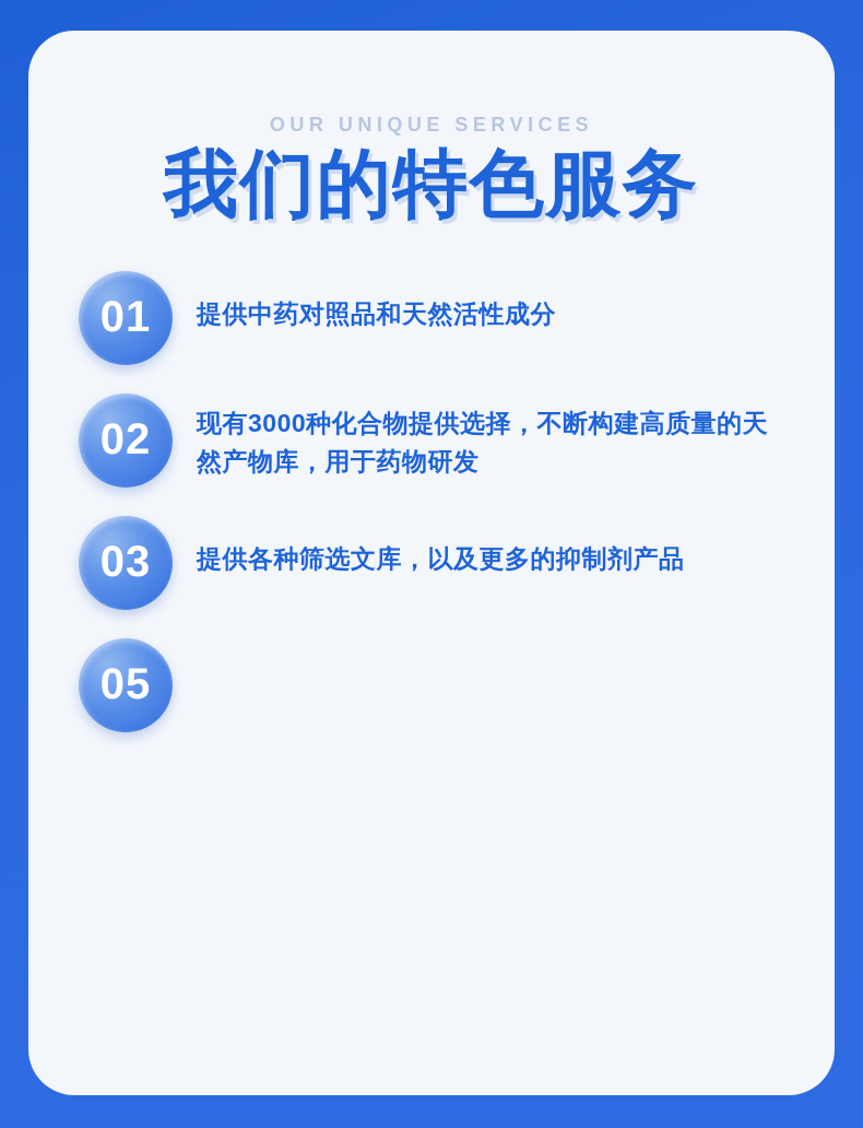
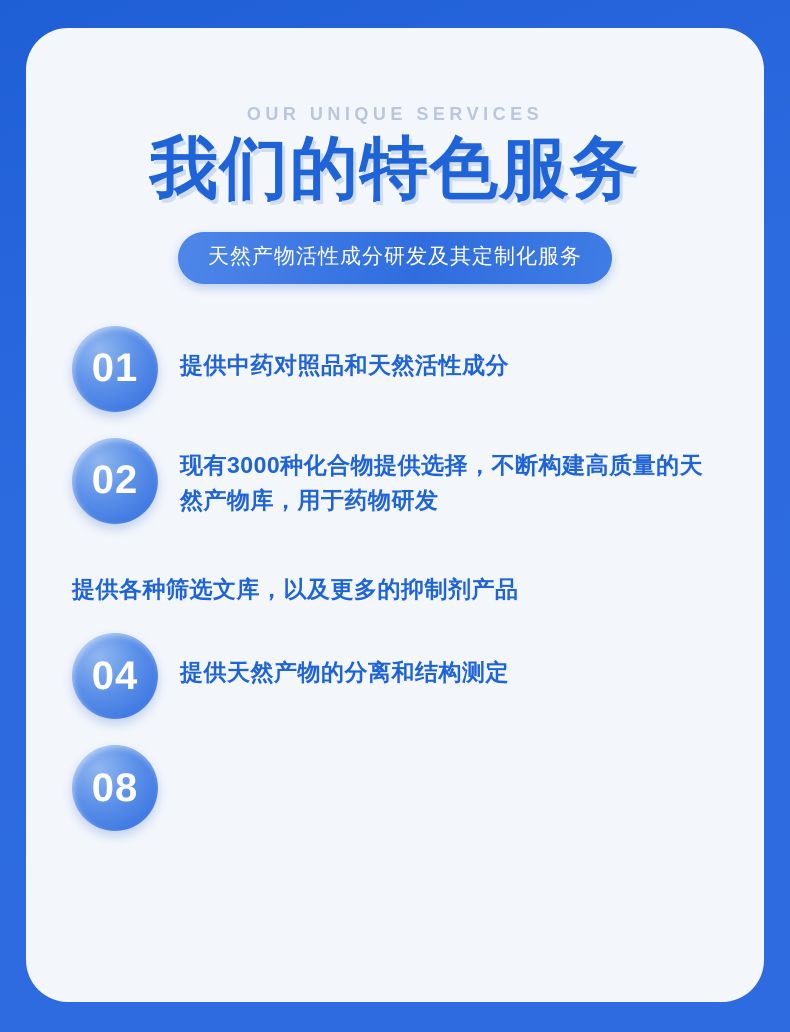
  OUR UNIQUE SERVICES
  我们的特色服务
+ 天然产物活性成分研发及其定制化服务
  01
  提供中药对照品和天然活性成分
  02
  现有3000种化合物提供选择，不断构建高质量的天然产物库，用于药物研发
- 03
  提供各种筛选文库，以及更多的抑制剂产品
+ 04
+ 提供天然产物的分离和结构测定
- 05
+ 08
